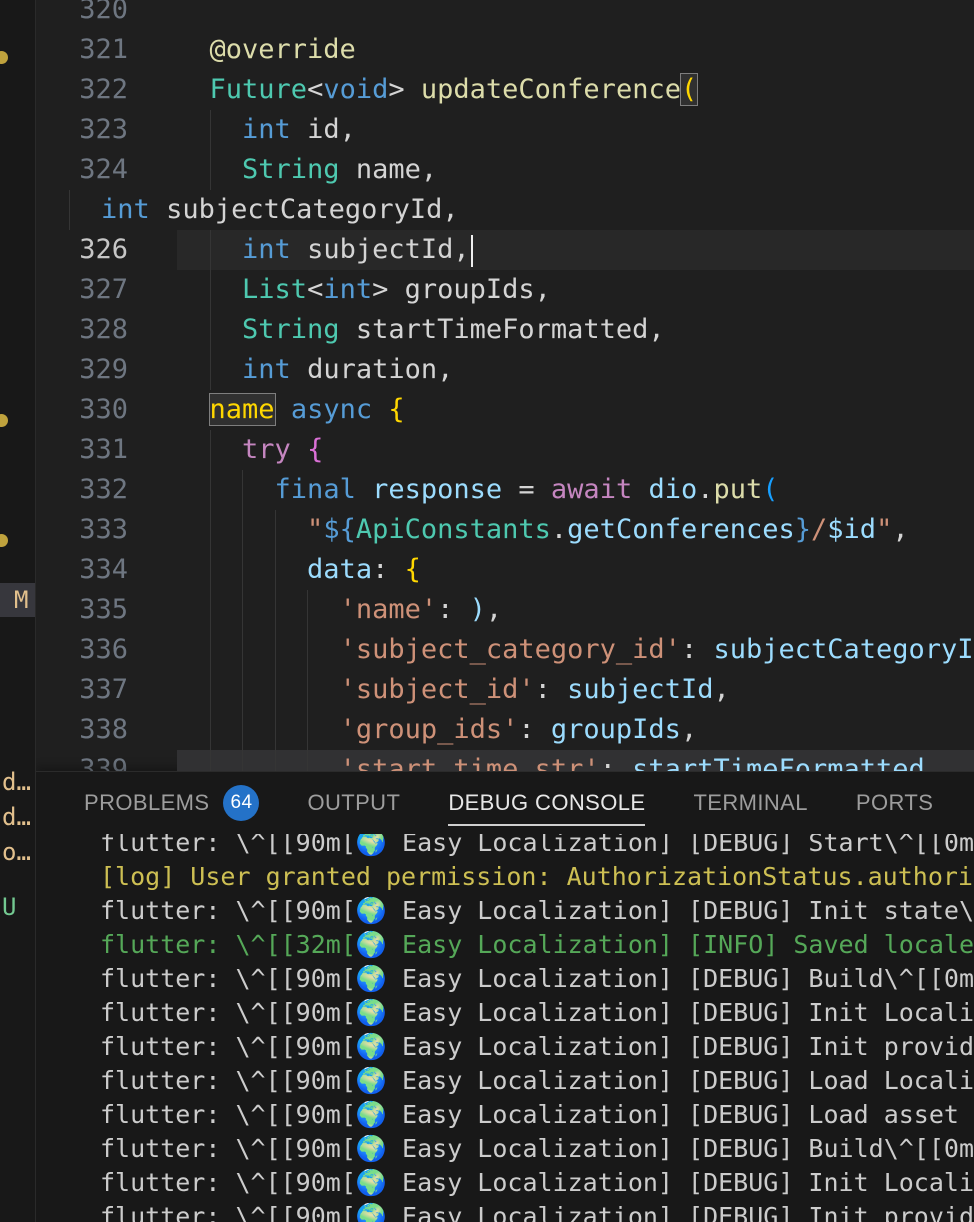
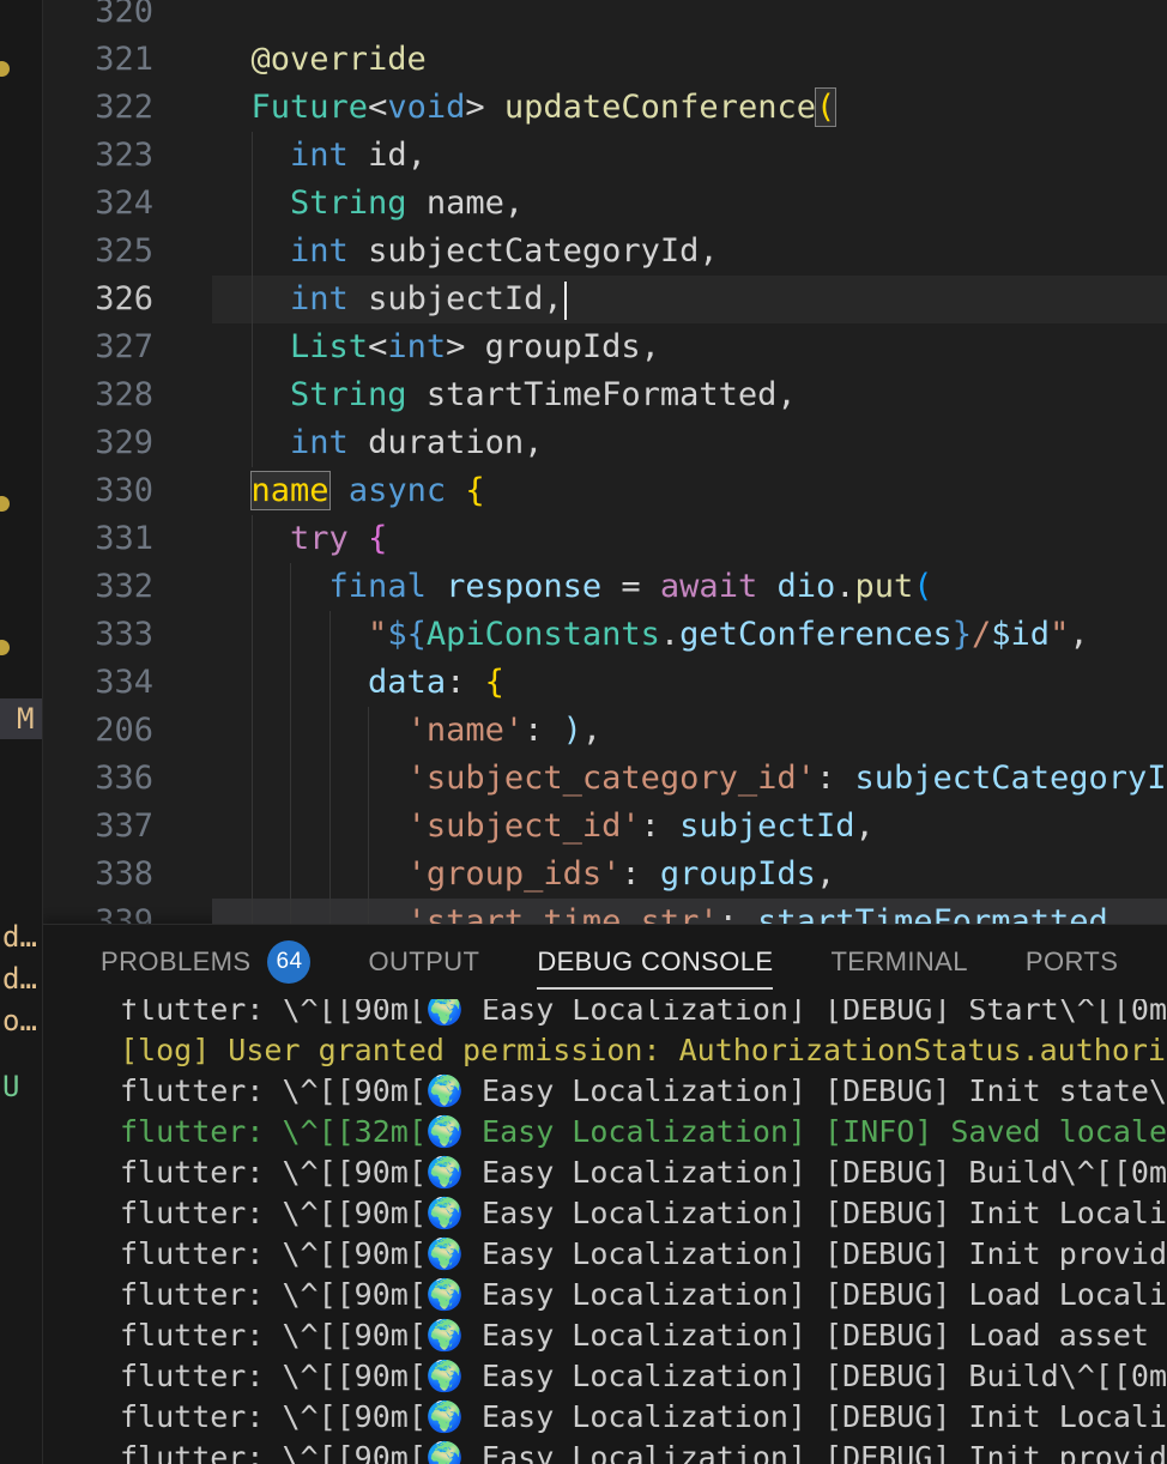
  M
  d…
  d…
  o…
  U
  320
  321
  @override
  322
  Future<void> updateConference(
  323
  int id,
  324
  String name,
+ 325
  int subjectCategoryId,
  326
  int subjectId,
  327
  List<int> groupIds,
  328
  String startTimeFormatted,
  329
  int duration,
  330
  name async {
  331
  try {
  332
  final response = await dio.put(
  333
  "${ApiConstants.getConferences}/$id",
  334
  data: {
- 335
+ 206
  'name': ),
  336
  'subject_category_id': subjectCategoryI
  337
  'subject_id': subjectId,
  338
  'group_ids': groupIds,
  339
  'start_time_str': startTimeFormatted,
  PROBLEMS
  64
  OUTPUT
  DEBUG CONSOLE
  TERMINAL
  PORTS
  flutter: \^[[90m[🌍 Easy Localization] [DEBUG] Start\^[[0m
  [log] User granted permission: AuthorizationStatus.authori
  flutter: \^[[90m[🌍 Easy Localization] [DEBUG] Init state\
  flutter: \^[[32m[🌍 Easy Localization] [INFO] Saved locale
  flutter: \^[[90m[🌍 Easy Localization] [DEBUG] Build\^[[0m
  flutter: \^[[90m[🌍 Easy Localization] [DEBUG] Init Locali
  flutter: \^[[90m[🌍 Easy Localization] [DEBUG] Init provid
  flutter: \^[[90m[🌍 Easy Localization] [DEBUG] Load Locali
  flutter: \^[[90m[🌍 Easy Localization] [DEBUG] Load asset
  flutter: \^[[90m[🌍 Easy Localization] [DEBUG] Build\^[[0m
  flutter: \^[[90m[🌍 Easy Localization] [DEBUG] Init Locali
  flutter: \^[[90m[🌍 Easy Localization] [DEBUG] Init provid
